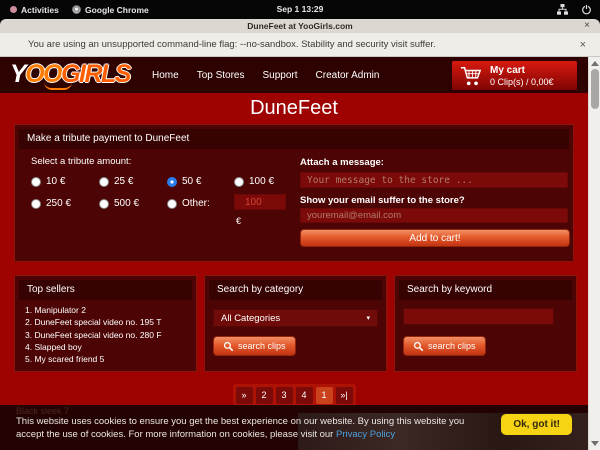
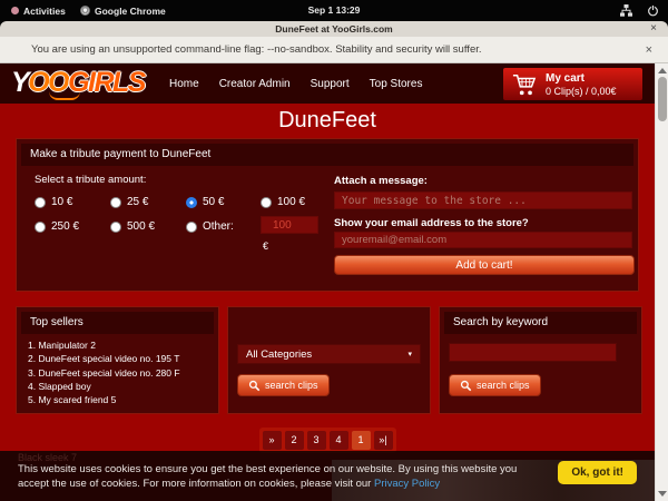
  Activities
  Google Chrome
  Sep 1 13:29
  DuneFeet at YooGirls.com
  ×
- You are using an unsupported command-line flag: --no-sandbox. Stability and security visit suffer.
+ You are using an unsupported command-line flag: --no-sandbox. Stability and security will suffer.
  ×
  YOOGIRLS
  Home
- Top Stores
+ Creator Admin
  Support
- Creator Admin
+ Top Stores
  My cart
  0 Clip(s) / 0,00€
  DuneFeet
  Make a tribute payment to DuneFeet
  Select a tribute amount:
  10 €
  25 €
  50 €
  100 €
  250 €
  500 €
  Other:
  100
  €
  Attach a message:
  Your message to the store ...
- Show your email suffer to the store?
+ Show your email address to the store?
  youremail@email.com
  Add to cart!
  Top sellers
  1. Manipulator 2
  2. DuneFeet special video no. 195 T
  3. DuneFeet special video no. 280 F
  4. Slapped boy
  5. My scared friend 5
- Search by category
  All Categories
  search clips
  Search by keyword
  search clips
  »
  2
  3
  4
  1
  »|
  Black sleek 7
  This website uses cookies to ensure you get the best experience on our website. By using this website you accept the use of cookies. For more information on cookies, please visit our Privacy Policy
  Ok, got it!
